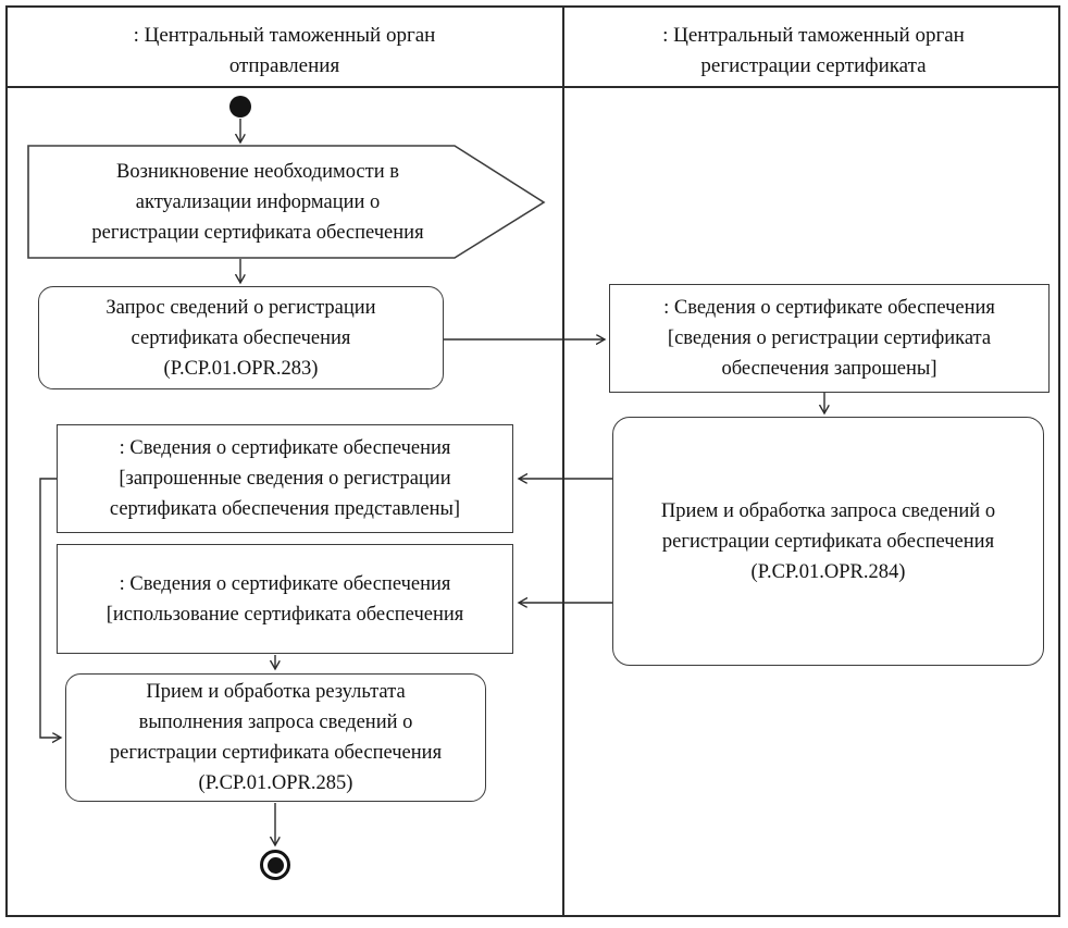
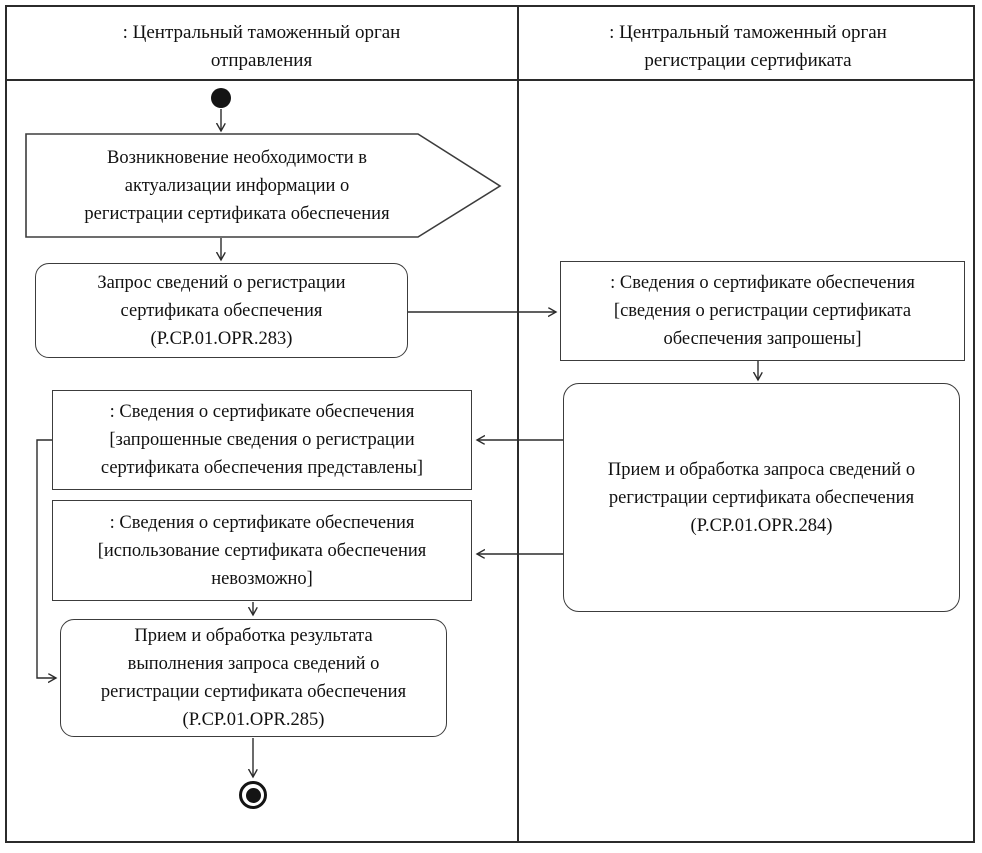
  : Центральный таможенный орган
  отправления
  : Центральный таможенный орган
  регистрации сертификата
  Возникновение необходимости в
  актуализации информации о
  регистрации сертификата обеспечения
  Запрос сведений о регистрации
  сертификата обеспечения
  (P.CP.01.OPR.283)
  : Сведения о сертификате обеспечения
  [сведения о регистрации сертификата
  обеспечения запрошены]
  Прием и обработка запроса сведений о
  регистрации сертификата обеспечения
  (P.CP.01.OPR.284)
  : Сведения о сертификате обеспечения
  [запрошенные сведения о регистрации
  сертификата обеспечения представлены]
  : Сведения о сертификате обеспечения
  [использование сертификата обеспечения
+ невозможно]
  Прием и обработка результата
  выполнения запроса сведений о
  регистрации сертификата обеспечения
  (P.CP.01.OPR.285)
